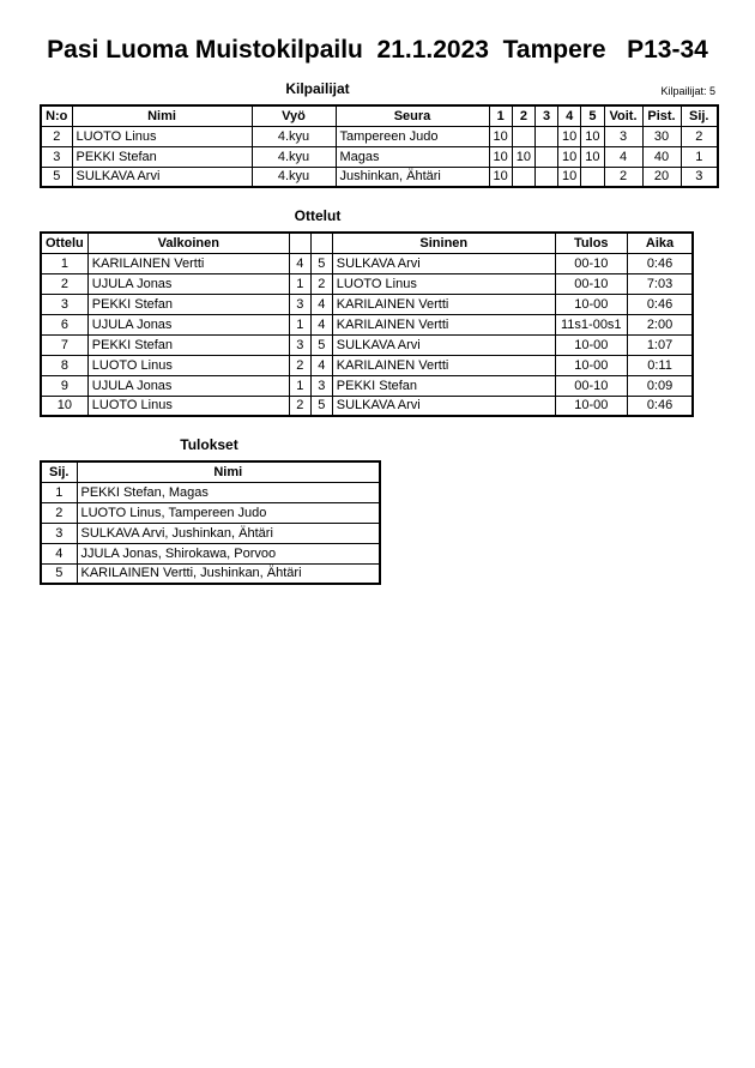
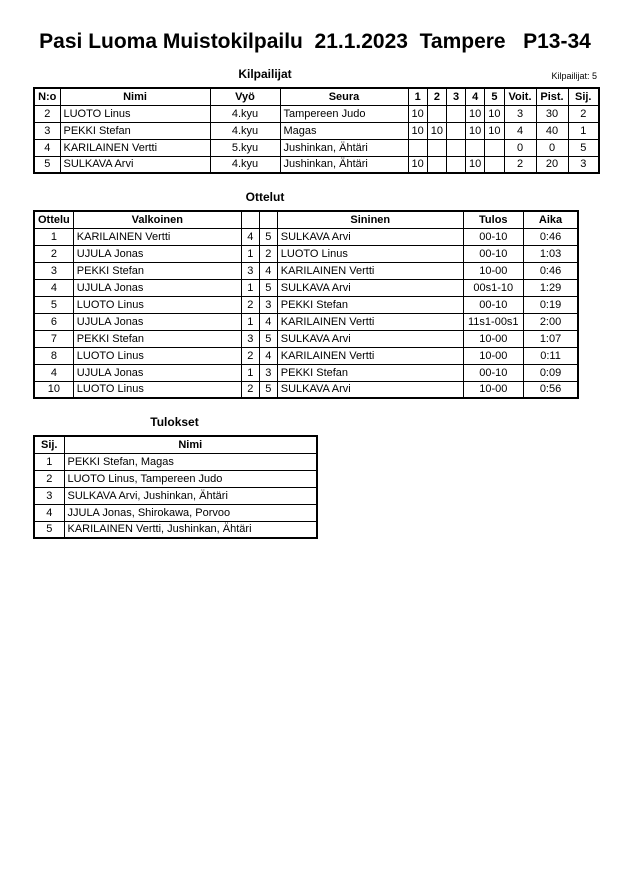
  Pasi Luoma Muistokilpailu 21.1.2023 Tampere P13-34
  Kilpailijat
  Kilpailijat: 5
  N:o	Nimi	Vyö	Seura	1	2	3	4	5	Voit.	Pist.	Sij.
  2	LUOTO Linus	4.kyu	Tampereen Judo	10			10	10	3	30	2
  3	PEKKI Stefan	4.kyu	Magas	10	10		10	10	4	40	1
+ 4	KARILAINEN Vertti	5.kyu	Jushinkan, Ähtäri						0	0	5
  5	SULKAVA Arvi	4.kyu	Jushinkan, Ähtäri	10			10		2	20	3
  Ottelut
  Ottelu	Valkoinen			Sininen	Tulos	Aika
  1	KARILAINEN Vertti	4	5	SULKAVA Arvi	00-10	0:46
- 2	UJULA Jonas	1	2	LUOTO Linus	00-10	7:03
+ 2	UJULA Jonas	1	2	LUOTO Linus	00-10	1:03
  3	PEKKI Stefan	3	4	KARILAINEN Vertti	10-00	0:46
+ 4	UJULA Jonas	1	5	SULKAVA Arvi	00s1-10	1:29
+ 5	LUOTO Linus	2	3	PEKKI Stefan	00-10	0:19
  6	UJULA Jonas	1	4	KARILAINEN Vertti	11s1-00s1	2:00
  7	PEKKI Stefan	3	5	SULKAVA Arvi	10-00	1:07
  8	LUOTO Linus	2	4	KARILAINEN Vertti	10-00	0:11
- 9	UJULA Jonas	1	3	PEKKI Stefan	00-10	0:09
+ 4	UJULA Jonas	1	3	PEKKI Stefan	00-10	0:09
- 10	LUOTO Linus	2	5	SULKAVA Arvi	10-00	0:46
+ 10	LUOTO Linus	2	5	SULKAVA Arvi	10-00	0:56
  Tulokset
  Sij.	Nimi
  1	PEKKI Stefan, Magas
  2	LUOTO Linus, Tampereen Judo
  3	SULKAVA Arvi, Jushinkan, Ähtäri
  4	JJULA Jonas, Shirokawa, Porvoo
  5	KARILAINEN Vertti, Jushinkan, Ähtäri
